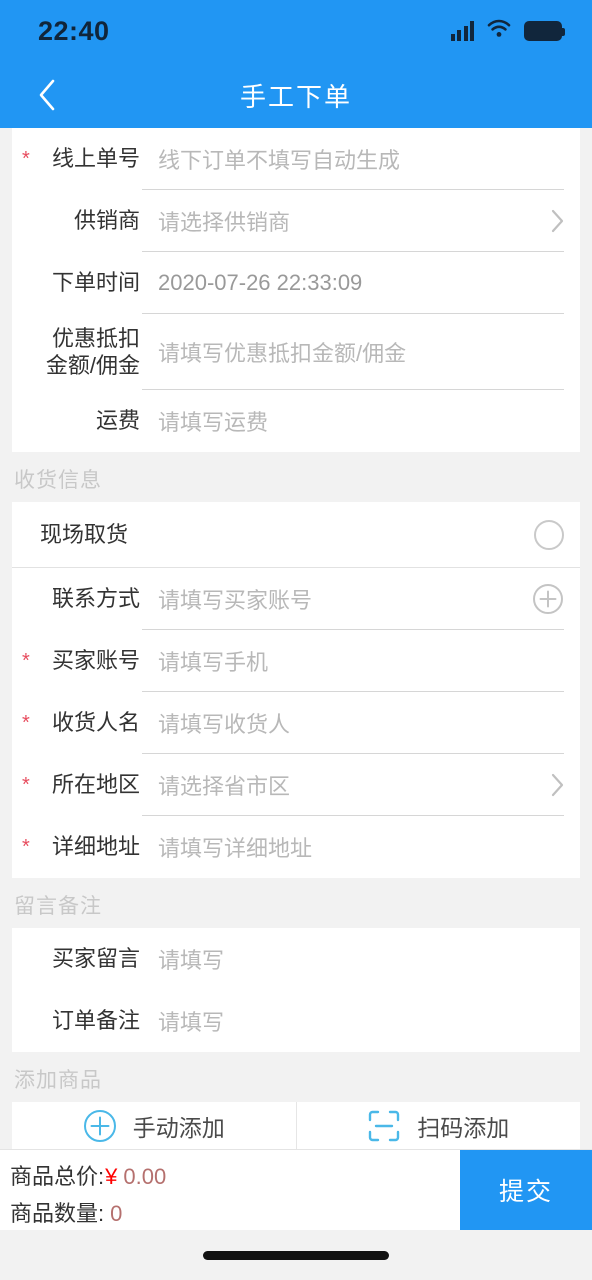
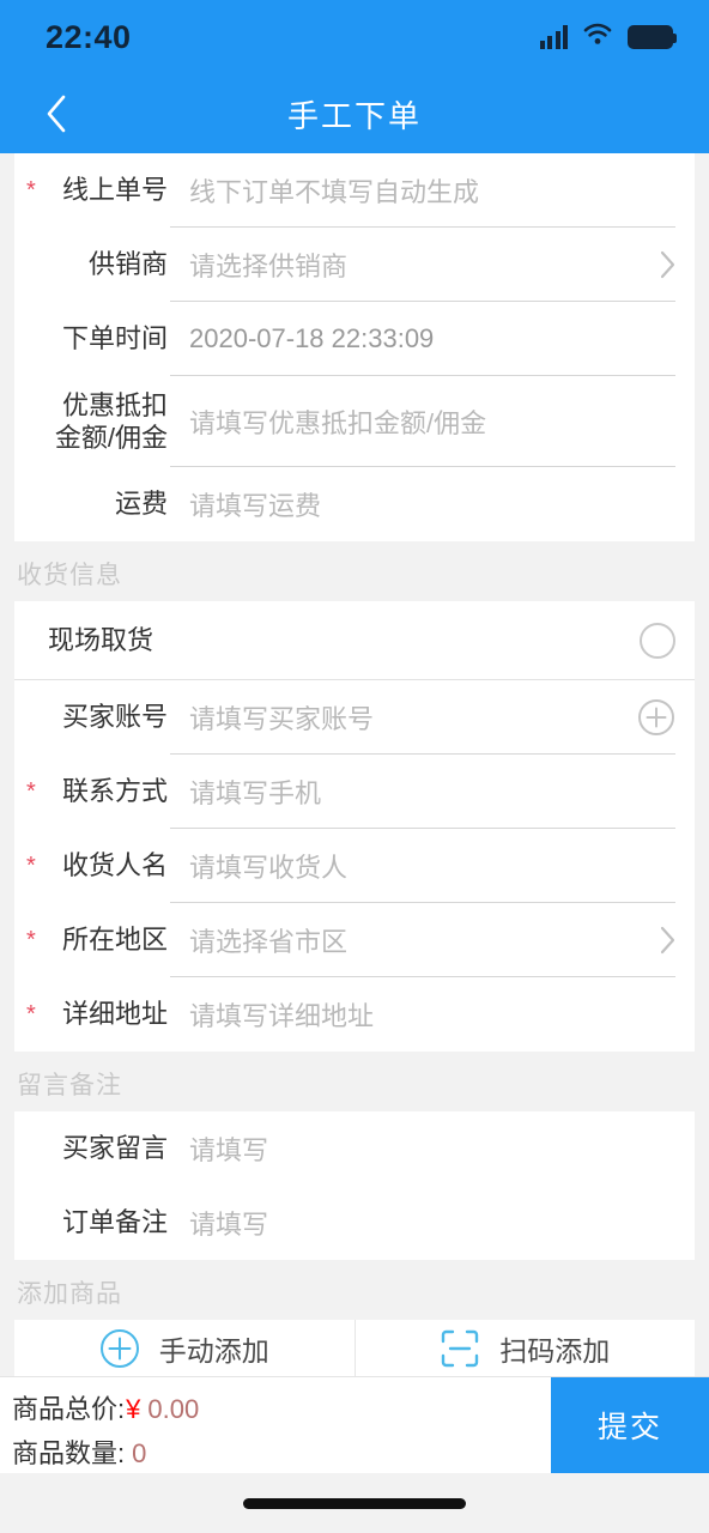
  22:40
  手工下单
  *
  线上单号
  线下订单不填写自动生成
  供销商
  请选择供销商
  下单时间
- 2020-07-26 22:33:09
+ 2020-07-18 22:33:09
  优惠抵扣
  金额/佣金
  请填写优惠抵扣金额/佣金
  运费
  请填写运费
  收货信息
  现场取货
- 联系方式
+ 买家账号
  请填写买家账号
  *
- 买家账号
+ 联系方式
  请填写手机
  *
  收货人名
  请填写收货人
  *
  所在地区
  请选择省市区
  *
  详细地址
  请填写详细地址
  留言备注
  买家留言
  请填写
  订单备注
  请填写
  添加商品
  手动添加
  扫码添加
  商品总价:¥ 0.00
  商品数量: 0
  提交
